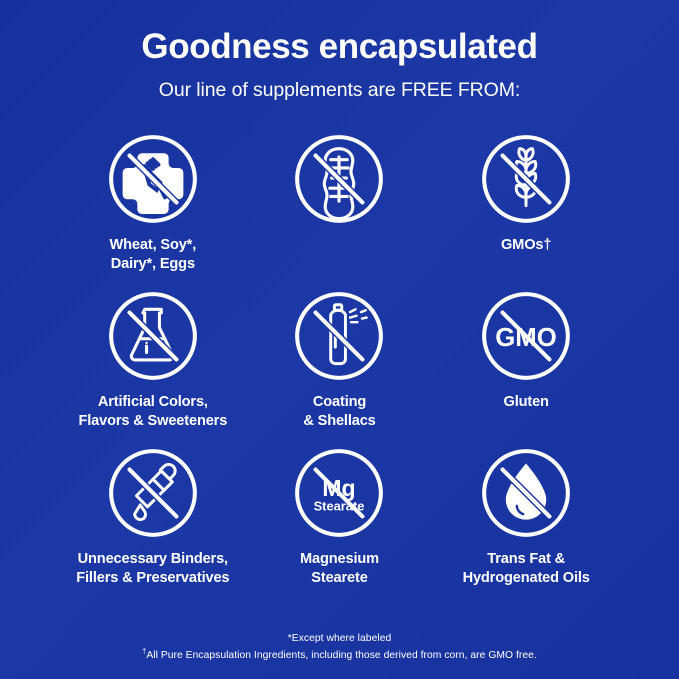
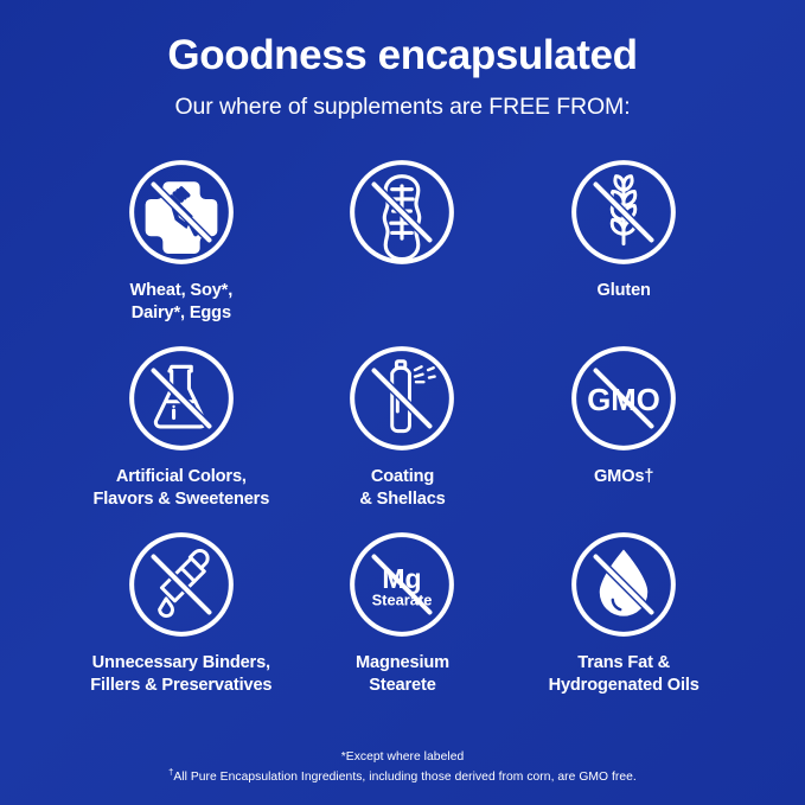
  Goodness encapsulated
- Our line of supplements are FREE FROM:
+ Our where of supplements are FREE FROM:
  Wheat, Soy*,
  Dairy*, Eggs
- GMOs†
+ Gluten
  Artificial Colors,
  Flavors & Sweeteners
  Coating
  & Shellacs
  GMO
- Gluten
+ GMOs†
  Unnecessary Binders,
  Fillers & Preservatives
  Mg
  Stearate
  Magnesium
  Stearete
  Trans Fat &
  Hydrogenated Oils
  *Except where labeled
  †All Pure Encapsulation Ingredients, including those derived from corn, are GMO free.
